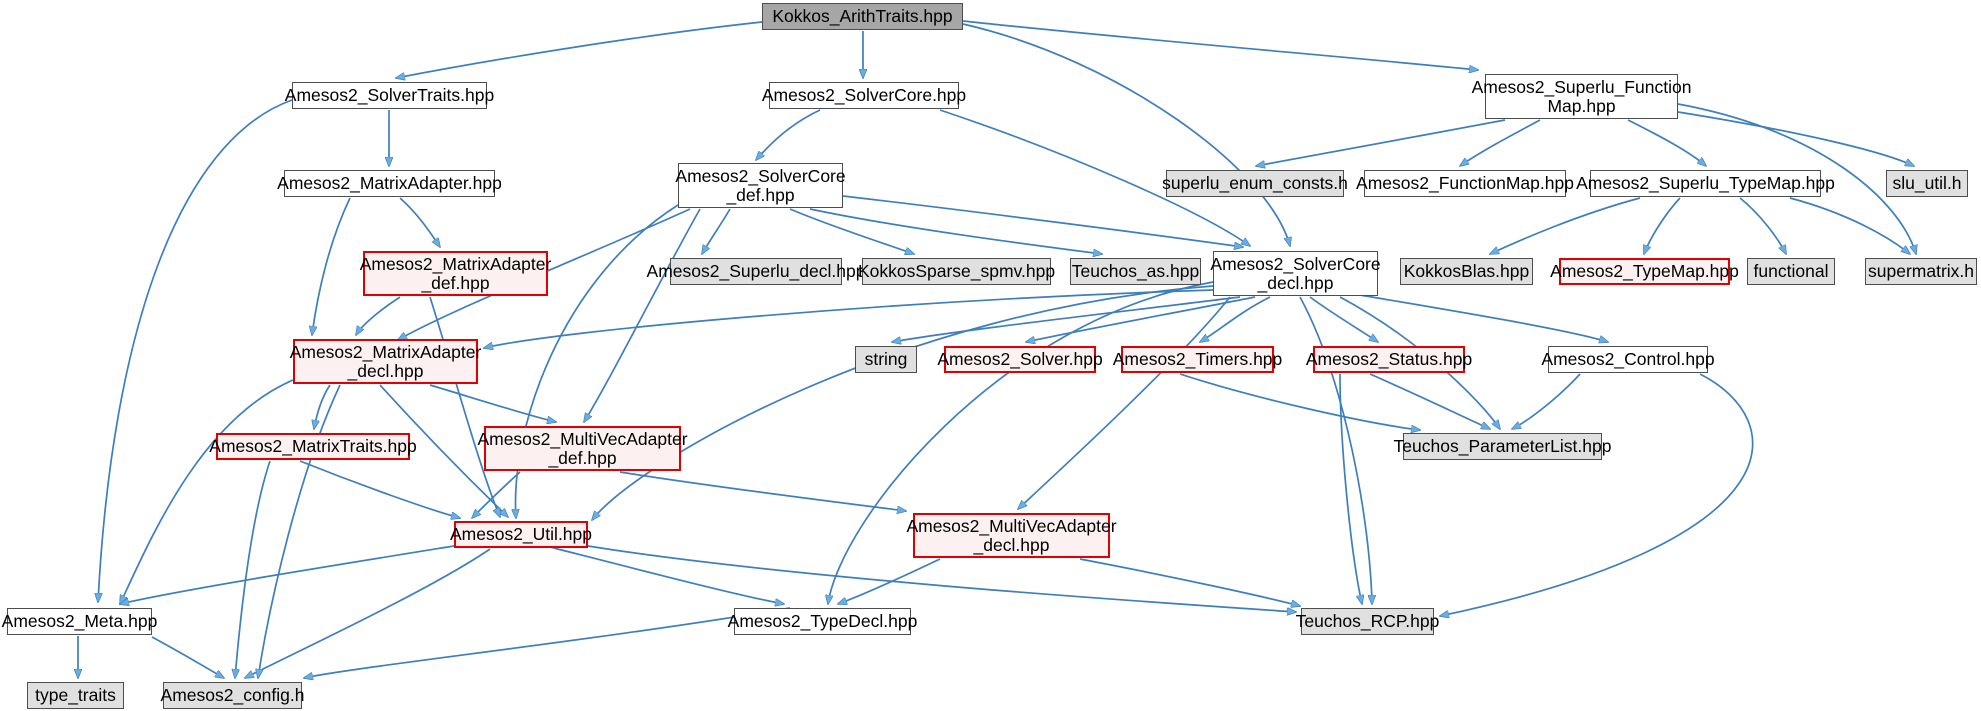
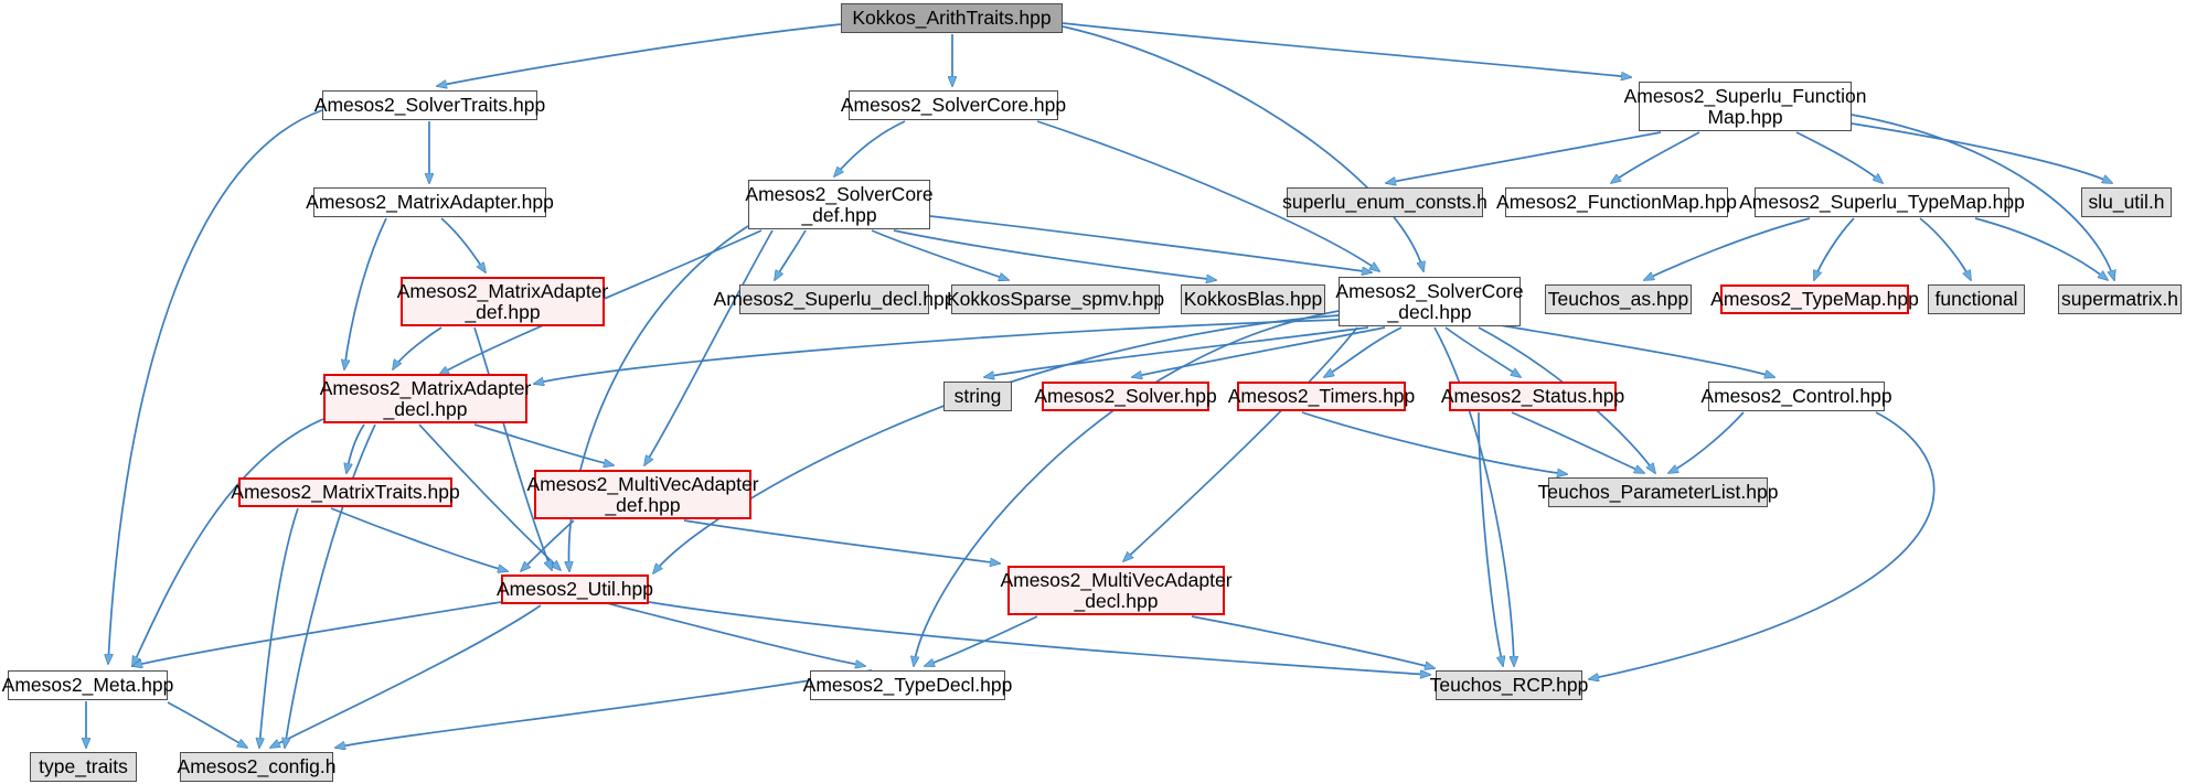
  Kokkos_ArithTraits.hpp
  Amesos2_SolverTraits.hpp
  Amesos2_SolverCore.hpp
  Amesos2_Superlu_Function
  Map.hpp
  Amesos2_MatrixAdapter.hpp
  Amesos2_SolverCore
  _def.hpp
  superlu_enum_consts.h
  Amesos2_FunctionMap.hpp
  Amesos2_Superlu_TypeMap.hpp
  slu_util.h
  Amesos2_MatrixAdapter
  _def.hpp
  Amesos2_Superlu_decl.hpp
  KokkosSparse_spmv.hpp
- Teuchos_as.hpp
+ KokkosBlas.hpp
  Amesos2_SolverCore
  _decl.hpp
- KokkosBlas.hpp
+ Teuchos_as.hpp
  Amesos2_TypeMap.hpp
  functional
  supermatrix.h
  Amesos2_MatrixAdapter
  _decl.hpp
  string
  Amesos2_Solver.hpp
  Amesos2_Timers.hpp
  Amesos2_Status.hpp
  Amesos2_Control.hpp
  Amesos2_MatrixTraits.hpp
  Amesos2_MultiVecAdapter
  _def.hpp
  Teuchos_ParameterList.hpp
  Amesos2_Util.hpp
  Amesos2_MultiVecAdapter
  _decl.hpp
  Amesos2_Meta.hpp
  Amesos2_TypeDecl.hpp
  Teuchos_RCP.hpp
  type_traits
  Amesos2_config.h
